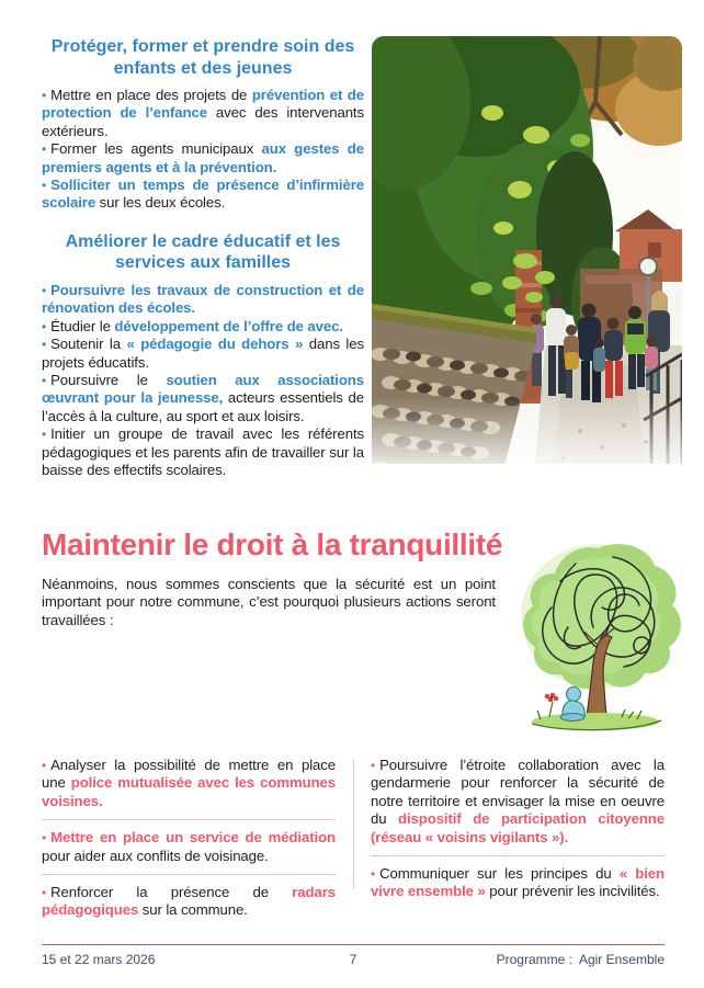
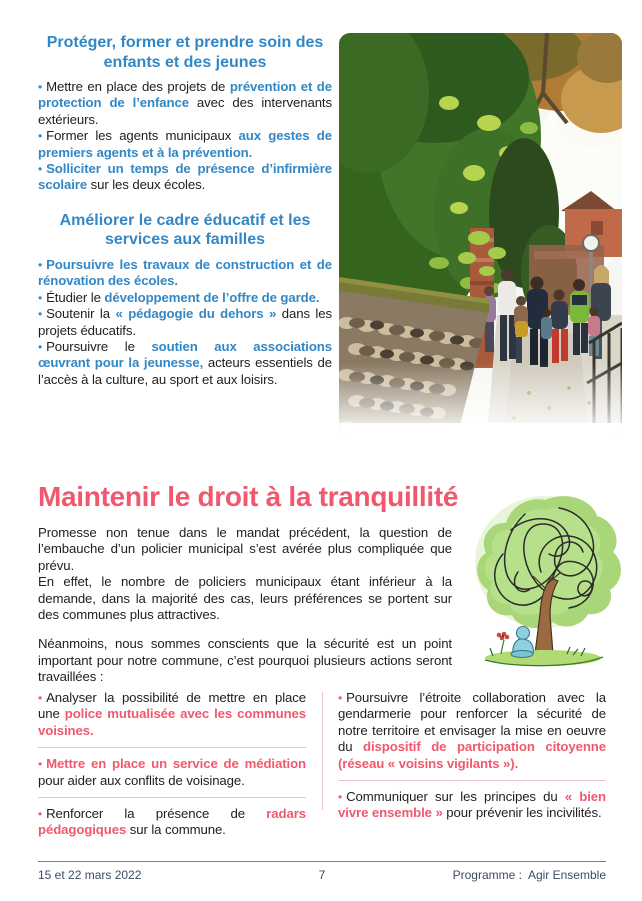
  Protéger, former et prendre soin des enfants et des jeunes
  • Mettre en place des projets de prévention et de protection de l’enfance avec des intervenants extérieurs.
  • Former les agents municipaux aux gestes de premiers agents et à la prévention.
  • Solliciter un temps de présence d’infirmière scolaire sur les deux écoles.
  Améliorer le cadre éducatif et les services aux familles
  • Poursuivre les travaux de construction et de rénovation des écoles.
- • Étudier le développement de l’offre de avec.
+ • Étudier le développement de l’offre de garde.
  • Soutenir la « pédagogie du dehors » dans les projets éducatifs.
  • Poursuivre le soutien aux associations œuvrant pour la jeunesse, acteurs essentiels de l’accès à la culture, au sport et aux loisirs.
- • Initier un groupe de travail avec les référents pédagogiques et les parents afin de travailler sur la baisse des effectifs scolaires.
  Maintenir le droit à la tranquillité
+ Promesse non tenue dans le mandat précédent, la question de l’embauche d’un policier municipal s’est avérée plus compliquée que prévu.
+ En effet, le nombre de policiers municipaux étant inférieur à la demande, dans la majorité des cas, leurs préférences se portent sur des communes plus attractives.
  Néanmoins, nous sommes conscients que la sécurité est un point important pour notre commune, c’est pourquoi plusieurs actions seront travaillées :
  • Analyser la possibilité de mettre en place une police mutualisée avec les communes voisines.
  • Mettre en place un service de médiation pour aider aux conflits de voisinage.
  • Renforcer la présence de radars pédagogiques sur la commune.
  • Poursuivre l’étroite collaboration avec la gendarmerie pour renforcer la sécurité de notre territoire et envisager la mise en oeuvre du dispositif de participation citoyenne (réseau « voisins vigilants »).
  • Communiquer sur les principes du « bien vivre ensemble » pour prévenir les incivilités.
- 15 et 22 mars 2026
+ 15 et 22 mars 2022
  7
  Programme : Agir Ensemble
